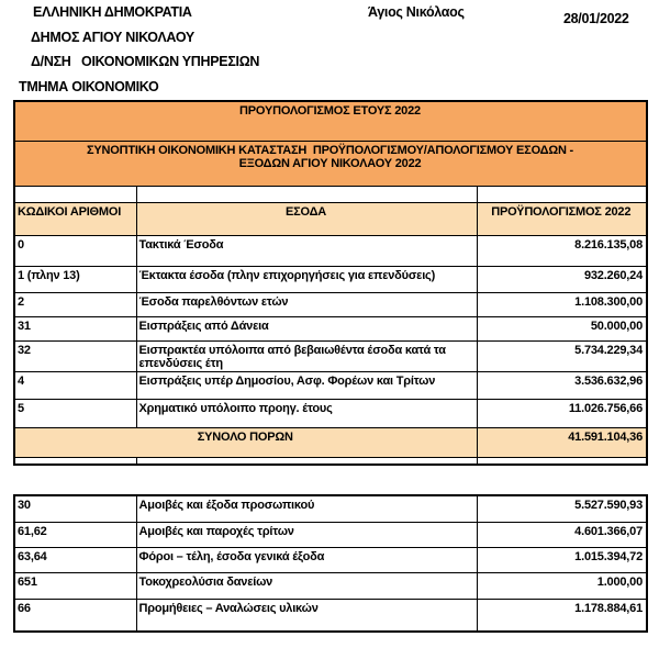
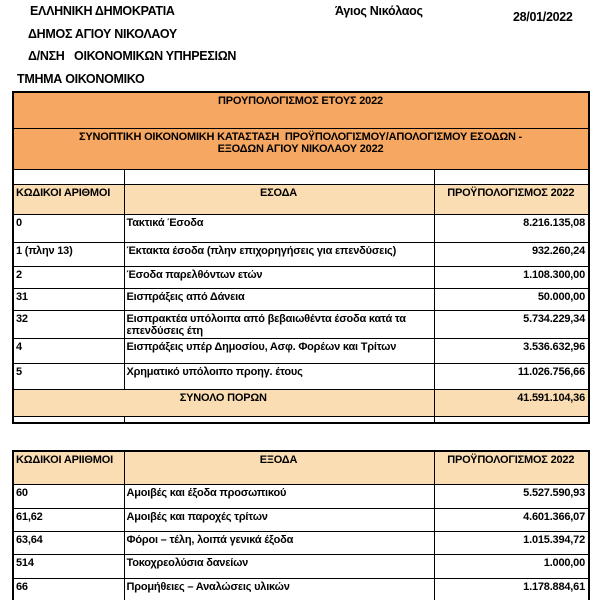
  ΕΛΛΗΝΙΚΗ ΔΗΜΟΚΡΑΤΙΑ
  Άγιος Νικόλαος
  28/01/2022
  ΔΗΜΟΣ ΑΓΙΟΥ ΝΙΚΟΛΑΟΥ
  Δ/ΝΣΗ ΟΙΚΟΝΟΜΙΚΩΝ ΥΠΗΡΕΣΙΩΝ
  ΤΜΗΜΑ ΟΙΚΟΝΟΜΙΚΟ
  ΠΡΟΥΠΟΛΟΓΙΣΜΟΣ ΕΤΟΥΣ 2022
  ΣΥΝΟΠΤΙΚΗ ΟΙΚΟΝΟΜΙΚΗ ΚΑΤΑΣΤΑΣΗ ΠΡΟΫΠΟΛΟΓΙΣΜΟΥ/ΑΠΟΛΟΓΙΣΜΟΥ ΕΣΟΔΩΝ -ΕΞΟΔΩΝ ΑΓΙΟΥ ΝΙΚΟΛΑΟΥ 2022
  ΚΩΔΙΚΟΙ ΑΡΙΘΜΟΙ	ΕΣΟΔΑ	ΠΡΟΫΠΟΛΟΓΙΣΜΟΣ 2022
  0	Τακτικά Έσοδα	8.216.135,08
  1 (πλην 13)	Έκτακτα έσοδα (πλην επιχορηγήσεις για επενδύσεις)	932.260,24
  2	Έσοδα παρελθόντων ετών	1.108.300,00
  31	Εισπράξεις από Δάνεια	50.000,00
  32	Εισπρακτέα υπόλοιπα από βεβαιωθέντα έσοδα κατά τα επενδύσεις έτη	5.734.229,34
  4	Εισπράξεις υπέρ Δημοσίου, Ασφ. Φορέων και Τρίτων	3.536.632,96
  5	Χρηματικό υπόλοιπο προηγ. έτους	11.026.756,66
  ΣΥΝΟΛΟ ΠΟΡΩΝ	41.591.104,36
+ ΚΩΔΙΚΟΙ ΑΡΙΙΘΜΟΙ	ΕΞΟΔΑ	ΠΡΟΫΠΟΛΟΓΙΣΜΟΣ 2022
- 30	Αμοιβές και έξοδα προσωπικού	5.527.590,93
+ 60	Αμοιβές και έξοδα προσωπικού	5.527.590,93
  61,62	Αμοιβές και παροχές τρίτων	4.601.366,07
- 63,64	Φόροι – τέλη, έσοδα γενικά έξοδα	1.015.394,72
+ 63,64	Φόροι – τέλη, λοιπά γενικά έξοδα	1.015.394,72
- 651	Τοκοχρεολύσια δανείων	1.000,00
+ 514	Τοκοχρεολύσια δανείων	1.000,00
  66	Προμήθειες – Αναλώσεις υλικών	1.178.884,61
